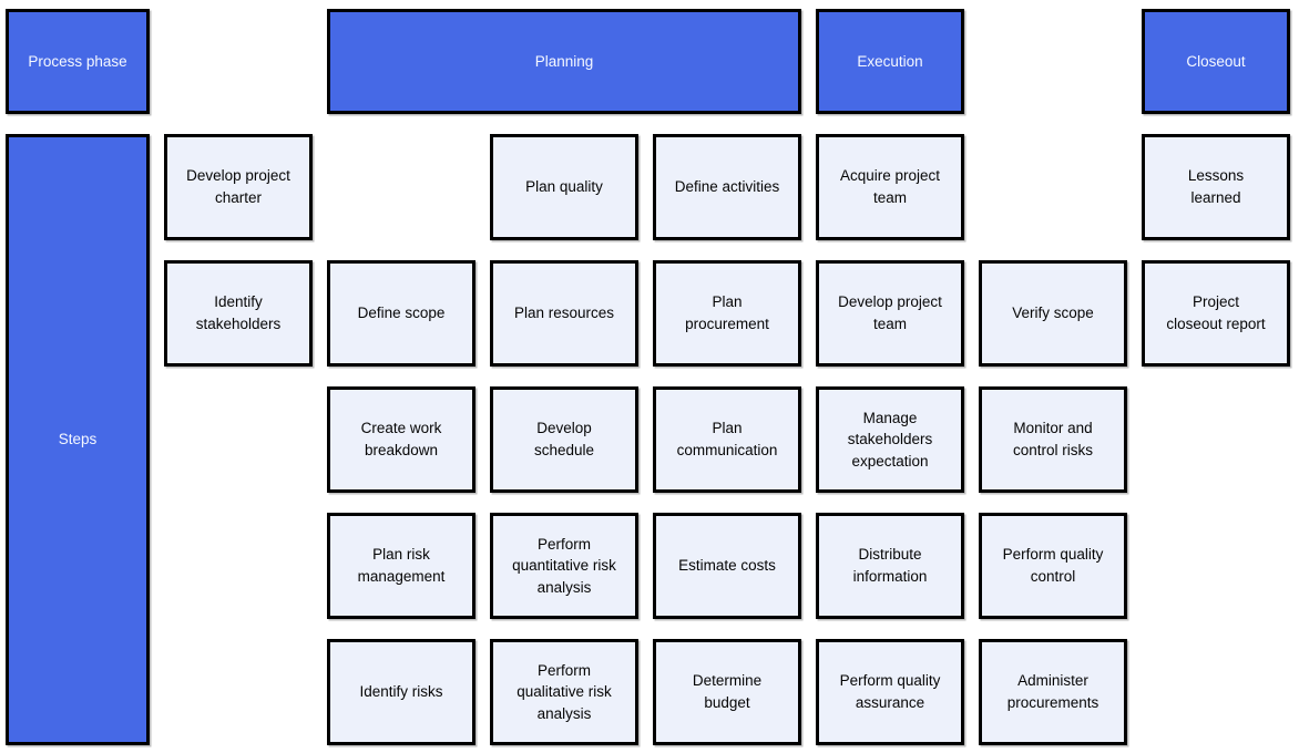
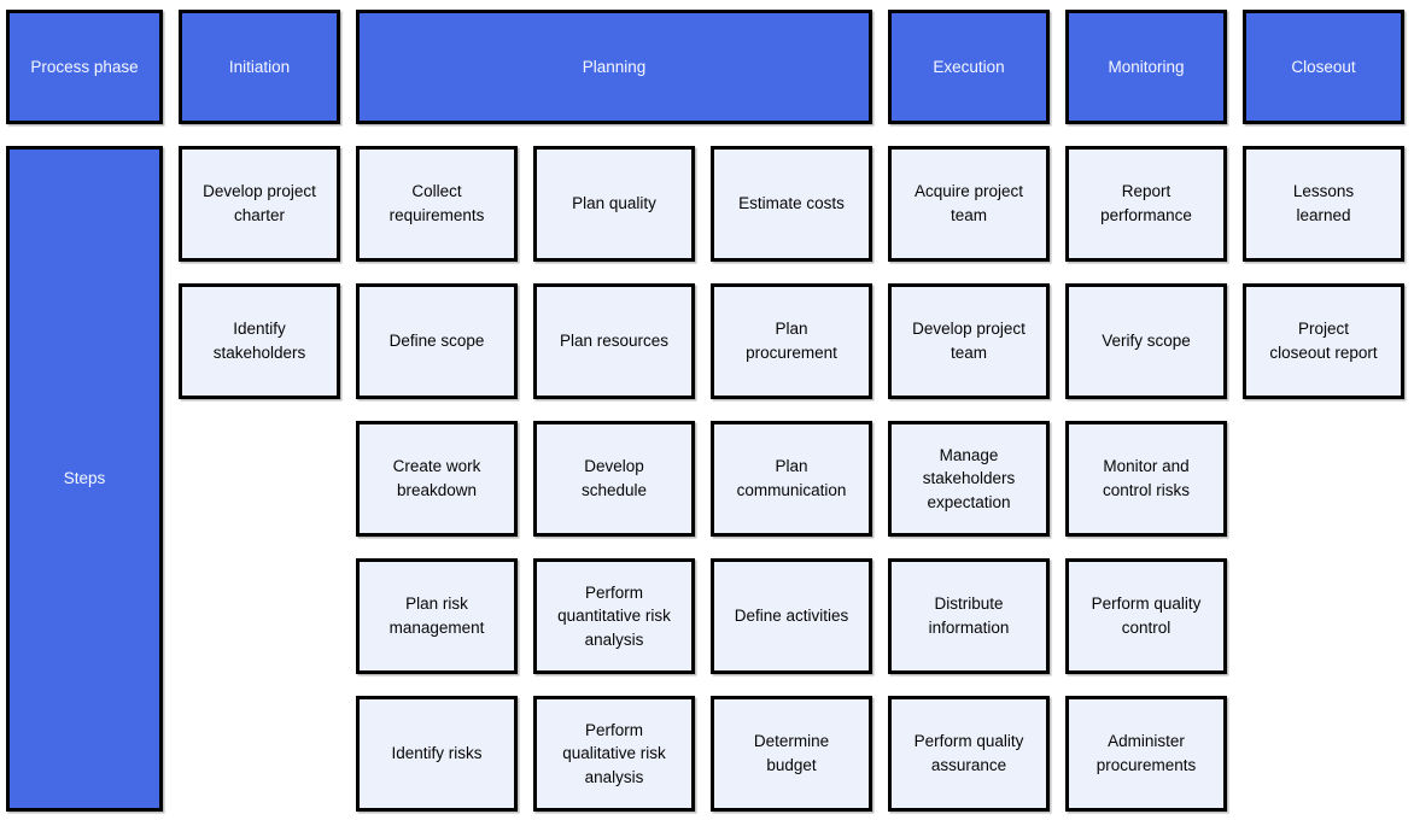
  Process phase
+ Initiation
  Planning
  Execution
+ Monitoring
  Closeout
  Steps
  Develop project
  charter
  Identify
  stakeholders
+ Collect
+ requirements
  Define scope
  Create work
  breakdown
  Plan risk
  management
  Identify risks
  Plan quality
  Plan resources
  Develop
  schedule
  Perform
  quantitative risk
  analysis
  Perform
  qualitative risk
  analysis
- Define activities
+ Estimate costs
  Plan
  procurement
  Plan
  communication
- Estimate costs
+ Define activities
  Determine
  budget
  Acquire project
  team
  Develop project
  team
  Manage
  stakeholders
  expectation
  Distribute
  information
  Perform quality
  assurance
+ Report
+ performance
  Verify scope
  Monitor and
  control risks
  Perform quality
  control
  Administer
  procurements
  Lessons
  learned
  Project
  closeout report
